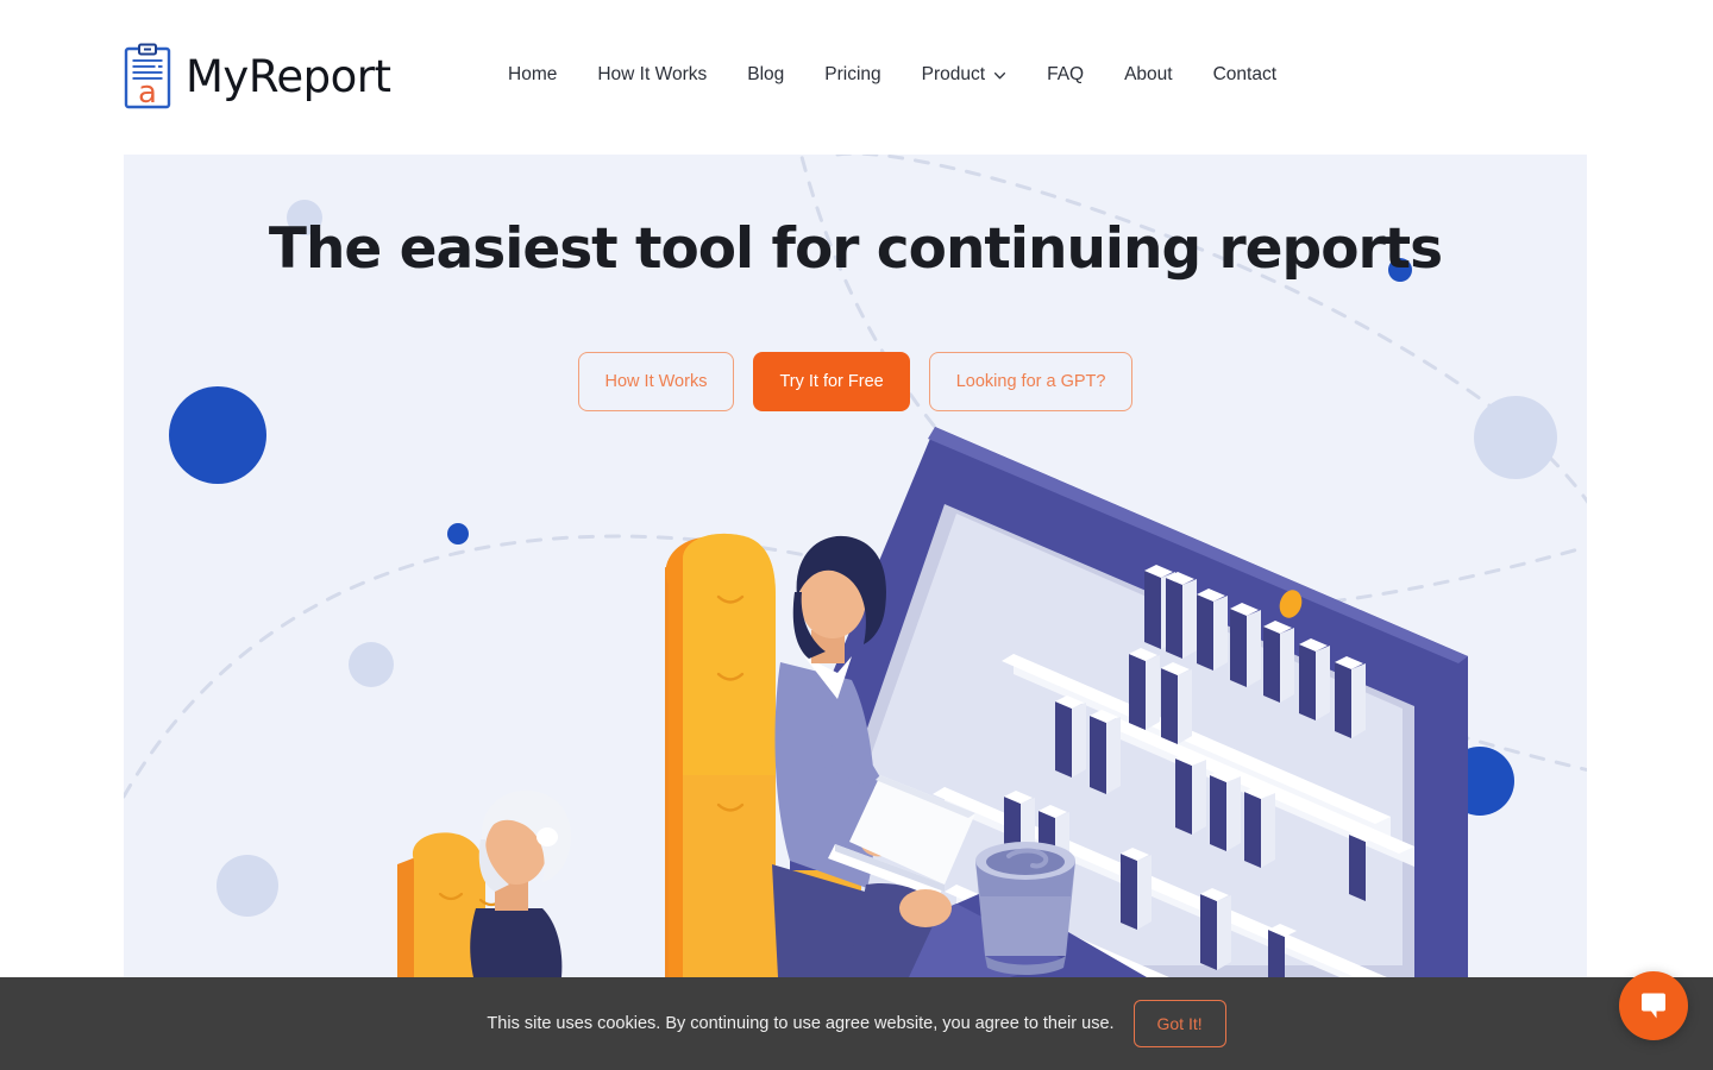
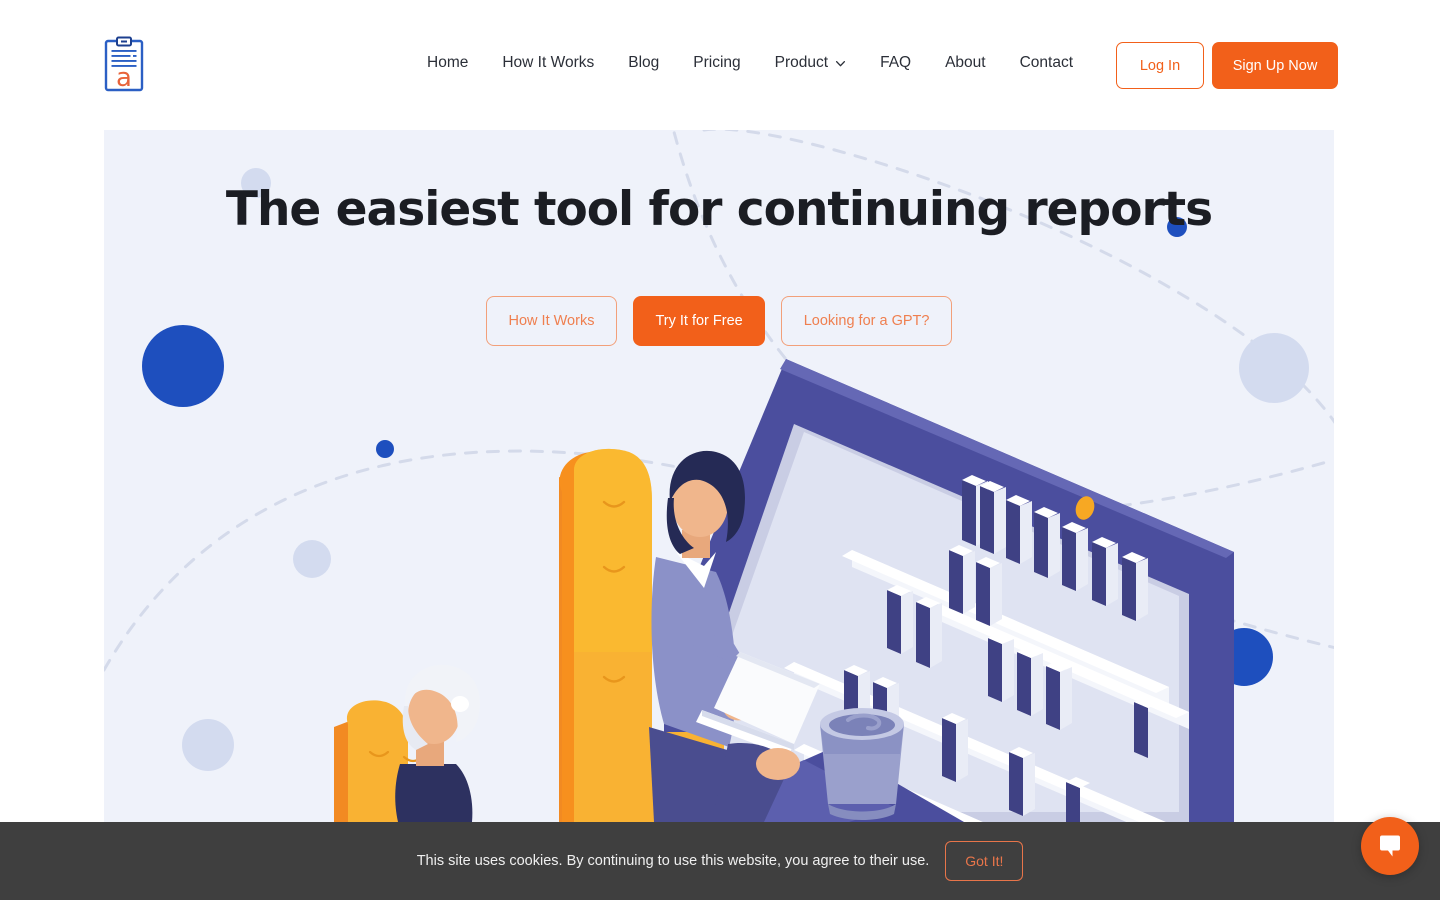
  a
- MyReport
  Home
  How It Works
  Blog
  Pricing
  Product
  FAQ
  About
  Contact
+ Log In
+ Sign Up Now
  The easiest tool for continuing reports
  How It Works
  Try It for Free
  Looking for a GPT?
- This site uses cookies. By continuing to use agree website, you agree to their use.
+ This site uses cookies. By continuing to use this website, you agree to their use.
  Got It!
